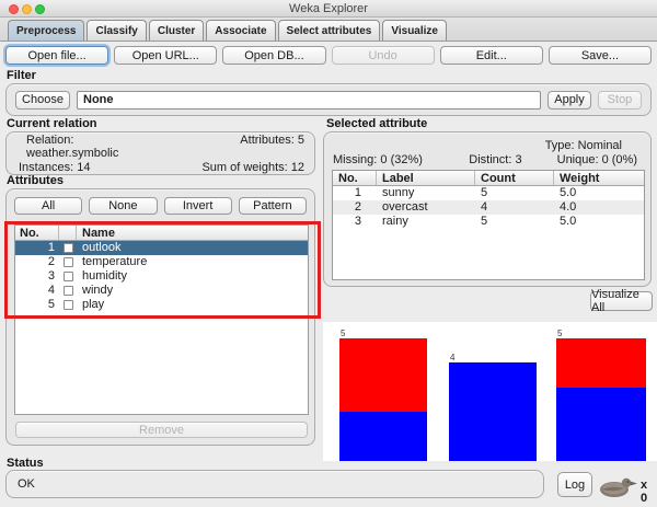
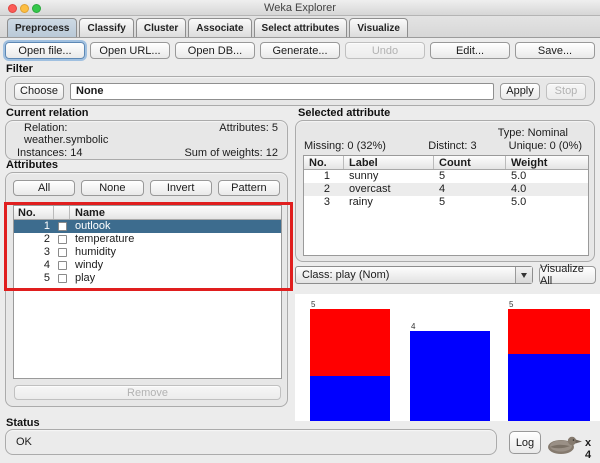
  Weka Explorer
  Preprocess
  Classify
  Cluster
  Associate
  Select attributes
  Visualize
  Open file...
  Open URL...
  Open DB...
+ Generate...
  Undo
  Edit...
  Save...
  Filter
  Choose
  None
  Apply
  Stop
  Current relation
  Relation: weather.symbolic
  Attributes: 5
  Instances: 14
  Sum of weights: 12
  Attributes
  All
  None
  Invert
  Pattern
  No.
  Name
  1
  outlook
  2
  temperature
  3
  humidity
  4
  windy
  5
  play
  Remove
  Selected attribute
  Type: Nominal
  Missing: 0 (32%)
  Distinct: 3
  Unique: 0 (0%)
  No.
  Label
  Count
  Weight
  1
  sunny
  5
  5.0
  2
  overcast
  4
  4.0
  3
  rainy
  5
  5.0
+ Class: play (Nom)
  Visualize All
  5
  4
  5
  Status
  OK
  Log
- x 0
+ x 4
